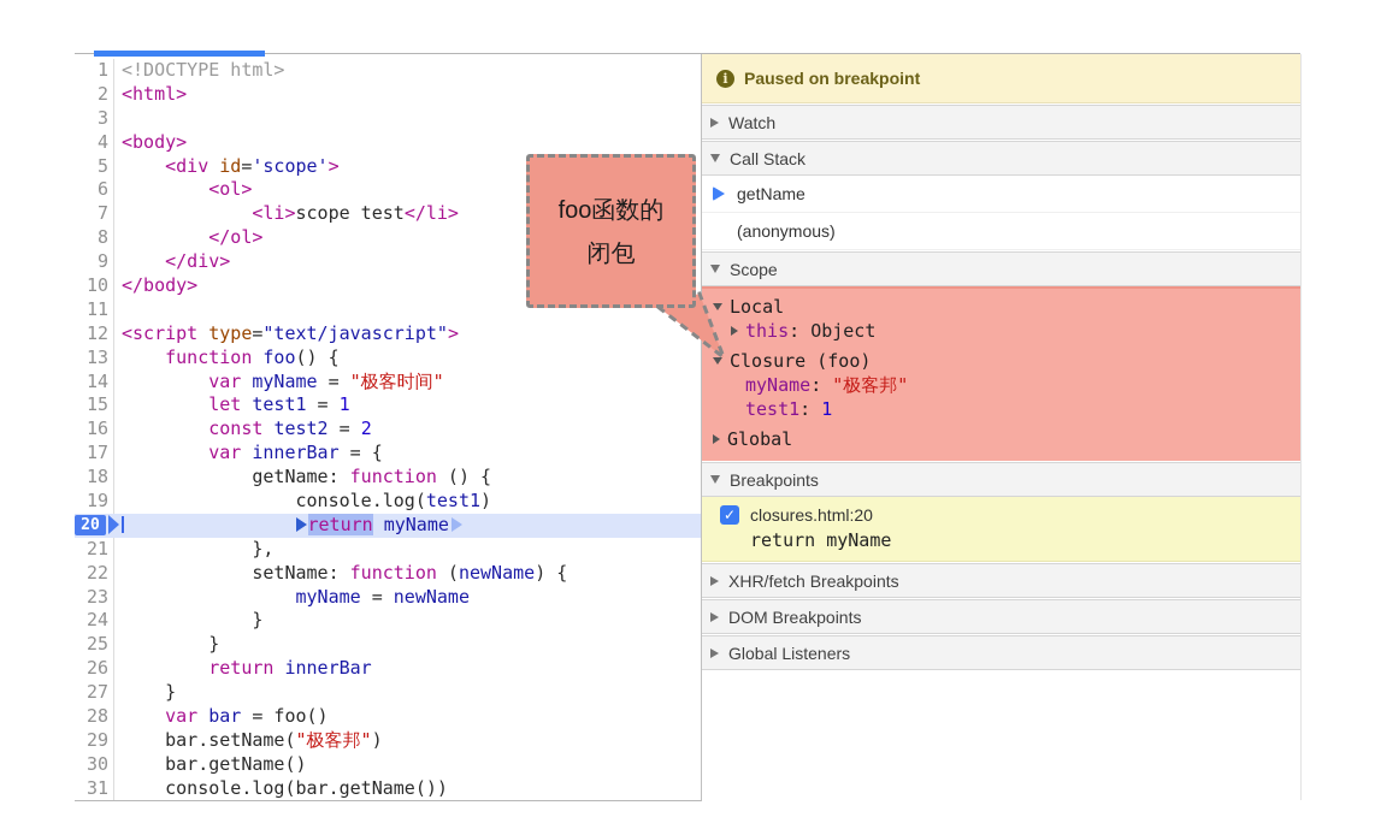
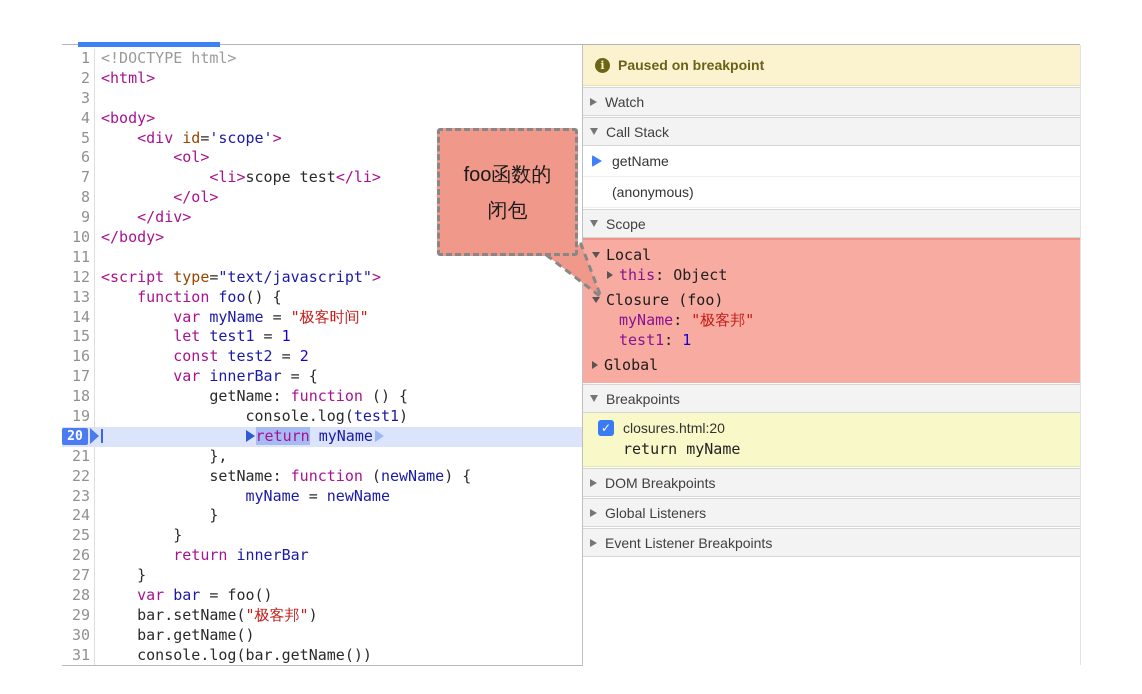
  1
  <!DOCTYPE html>
  2
  <html>
  3
  4
  <body>
  5
  <div id='scope'>
  6
  <ol>
  7
  <li>scope test</li>
  8
  </ol>
  9
  </div>
  10
  </body>
  11
  12
  <script type="text/javascript">
  13
  function foo() {
  14
  var myName = "极客时间"
  15
  let test1 = 1
  16
  const test2 = 2
  17
  var innerBar = {
  18
  getName: function () {
  19
  console.log(test1)
  20
  return myName
  21
  },
  22
  setName: function (newName) {
  23
  myName = newName
  24
  }
  25
  }
  26
  return innerBar
  27
  }
  28
  var bar = foo()
  29
  bar.setName("极客邦")
  30
  bar.getName()
  31
  console.log(bar.getName())
  i
  Paused on breakpoint
  Watch
  Call Stack
  getName
  (anonymous)
  Scope
  Local
  this
  :
  Object
  Closure (foo)
  myName
  :
  "极客邦"
  test1
  :
  1
  Global
  Breakpoints
  ✓
  closures.html:20
  return myName
- XHR/fetch Breakpoints
  DOM Breakpoints
  Global Listeners
+ Event Listener Breakpoints
  foo函数的
  闭包
